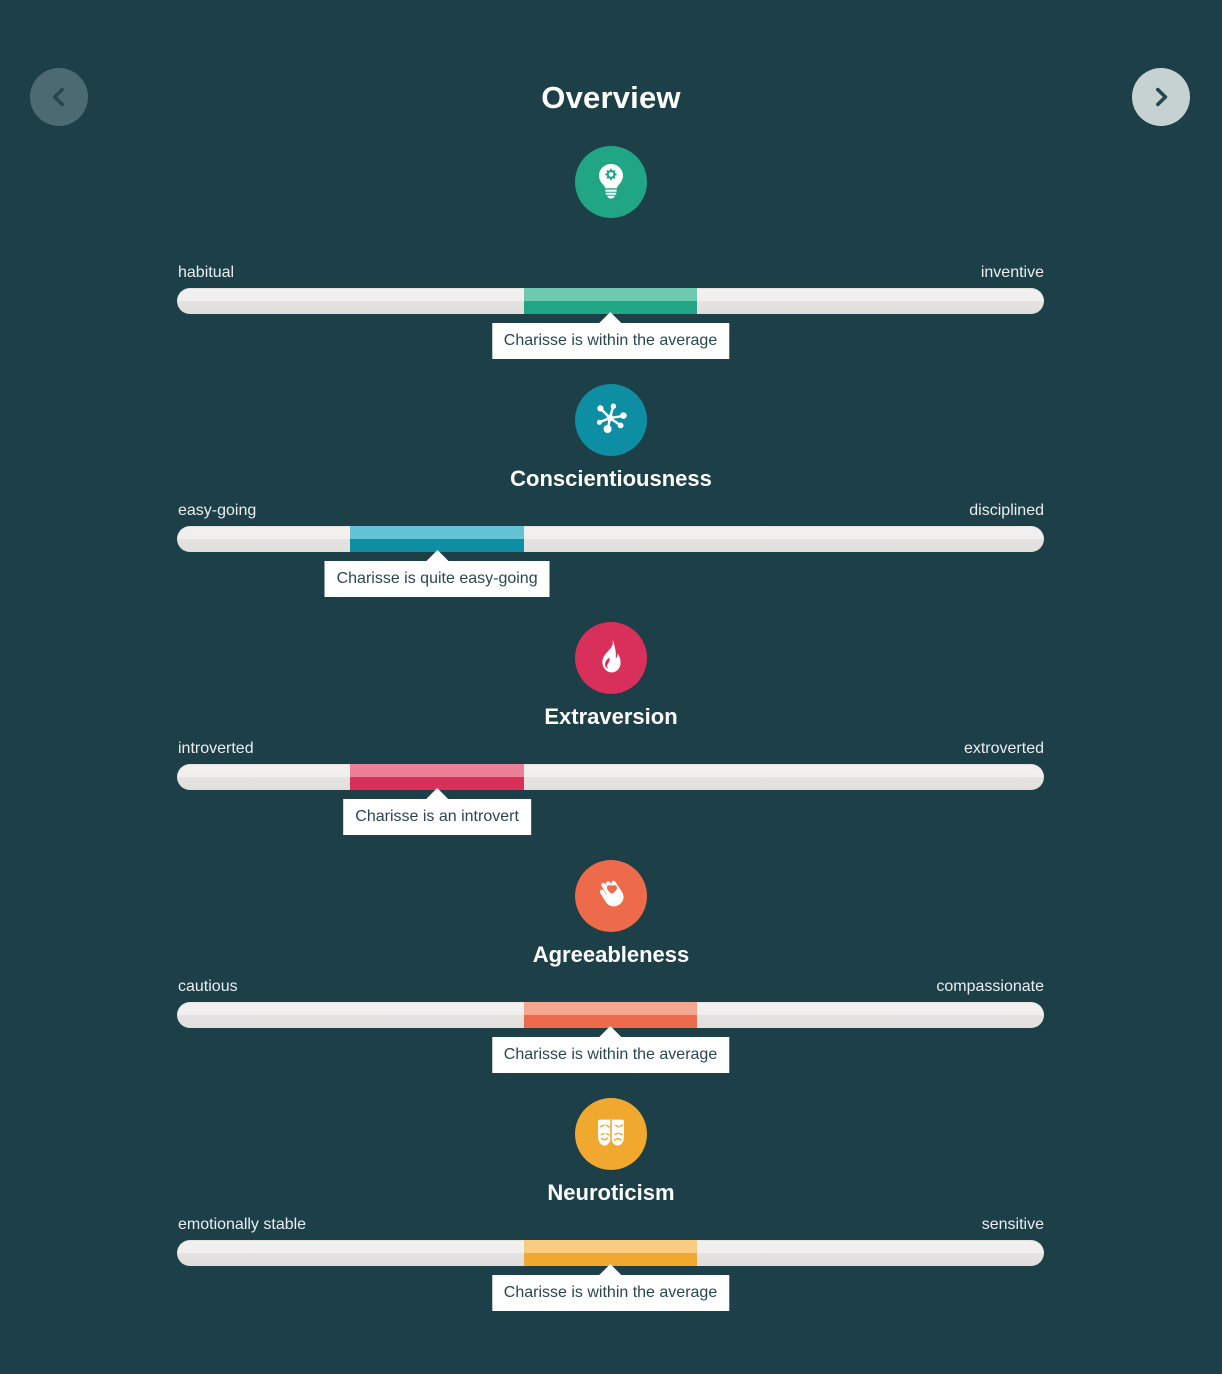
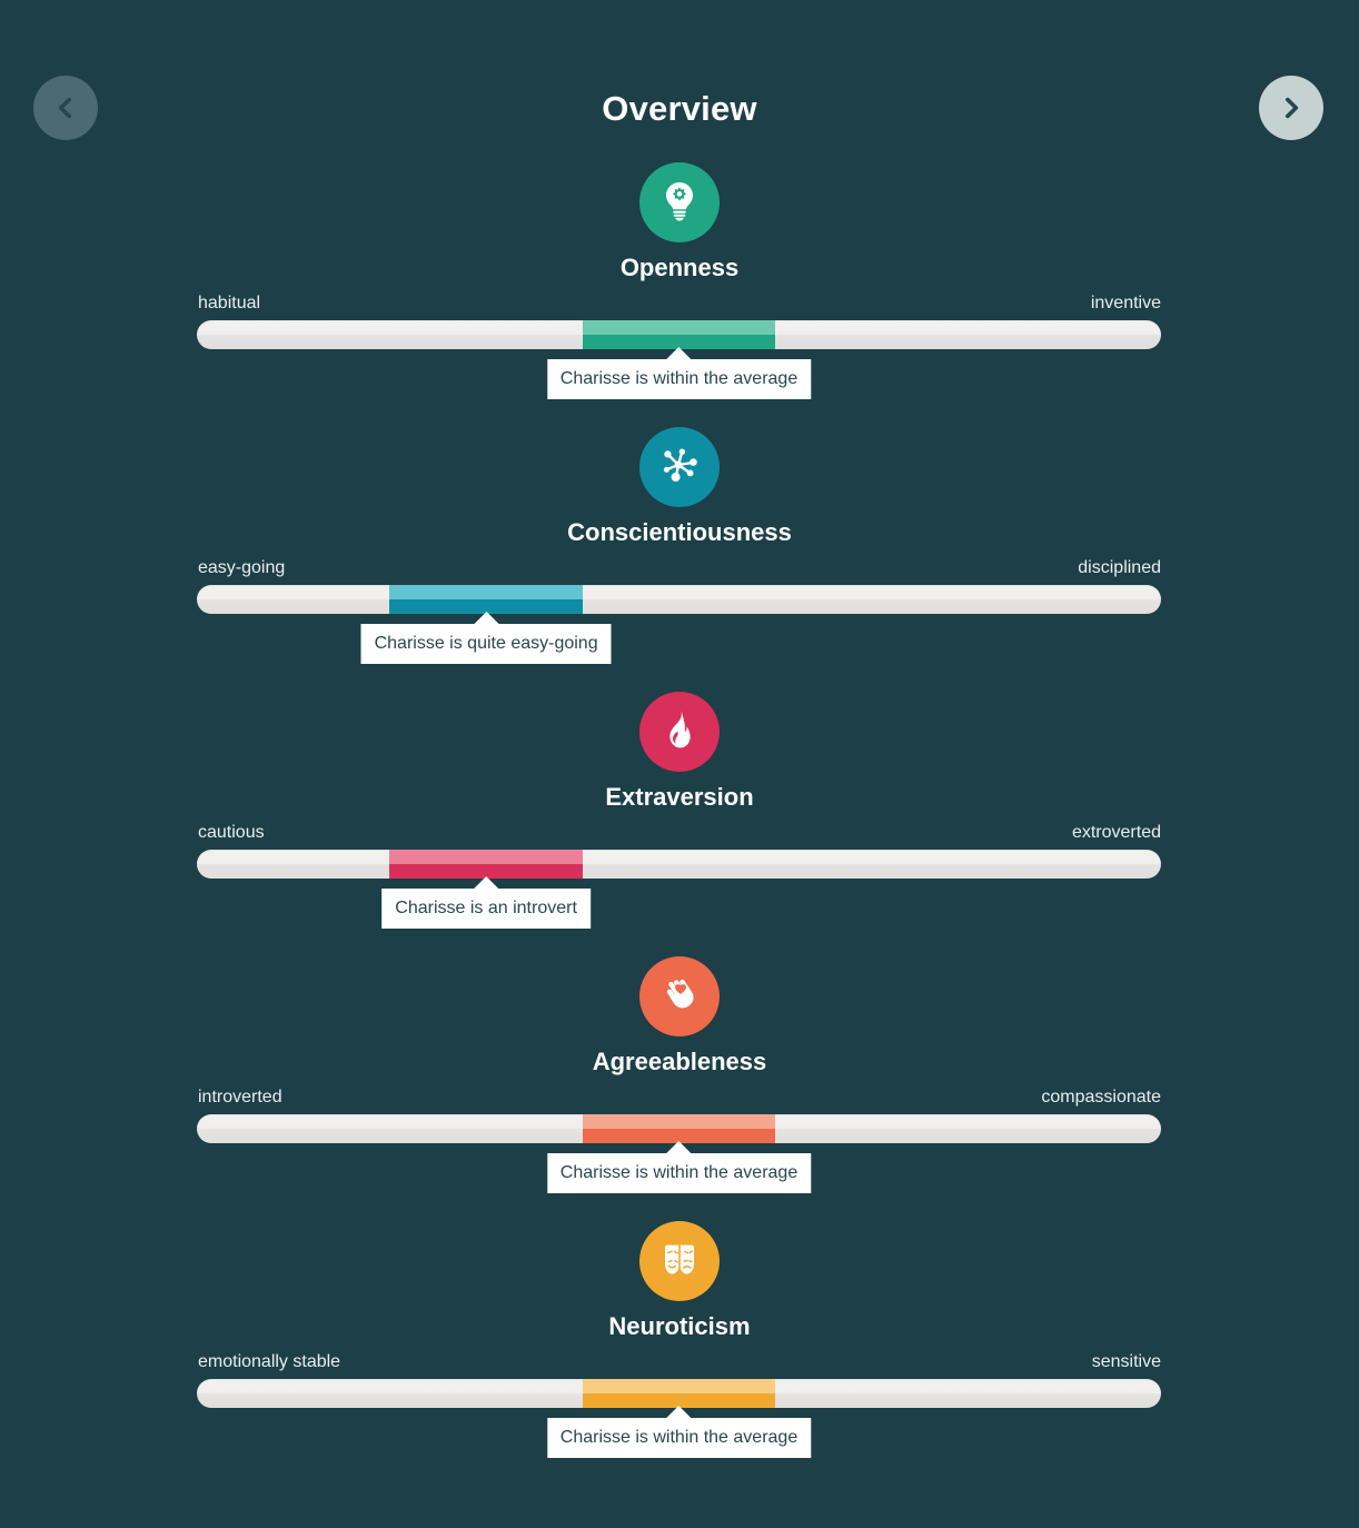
  Overview
+ Openness
  habitual
  inventive
  Charisse is within the average
  Conscientiousness
  easy-going
  disciplined
  Charisse is quite easy-going
  Extraversion
- introverted
+ cautious
  extroverted
  Charisse is an introvert
  Agreeableness
- cautious
+ introverted
  compassionate
  Charisse is within the average
  Neuroticism
  emotionally stable
  sensitive
  Charisse is within the average
